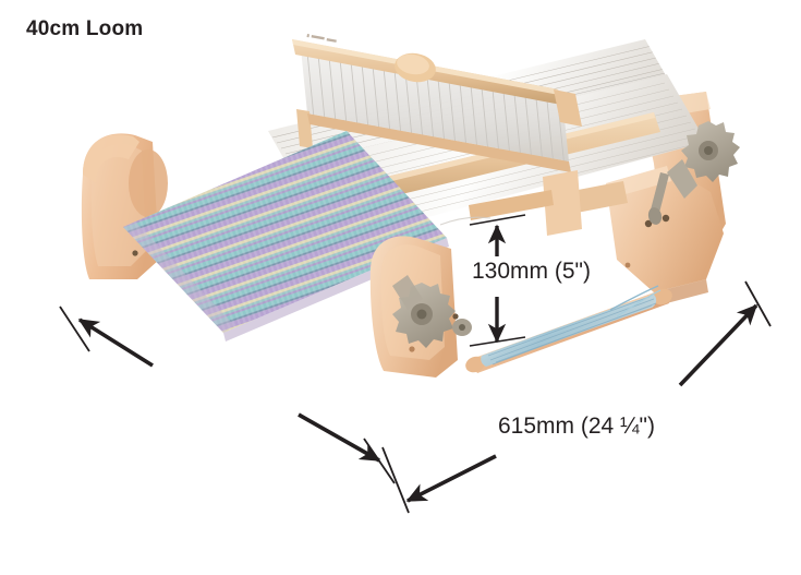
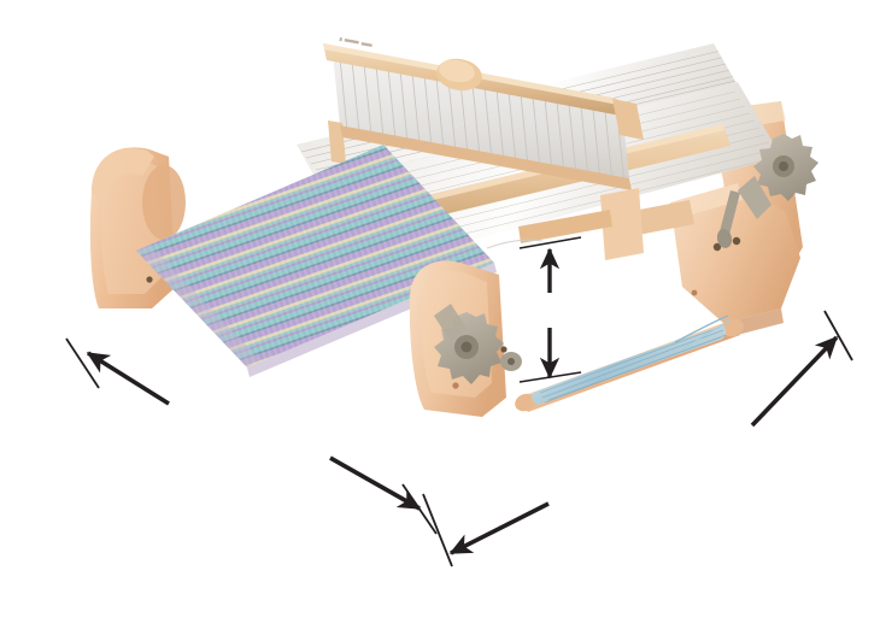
- 40cm Loom
- 130mm (5")
- 615mm (24 ¼")
